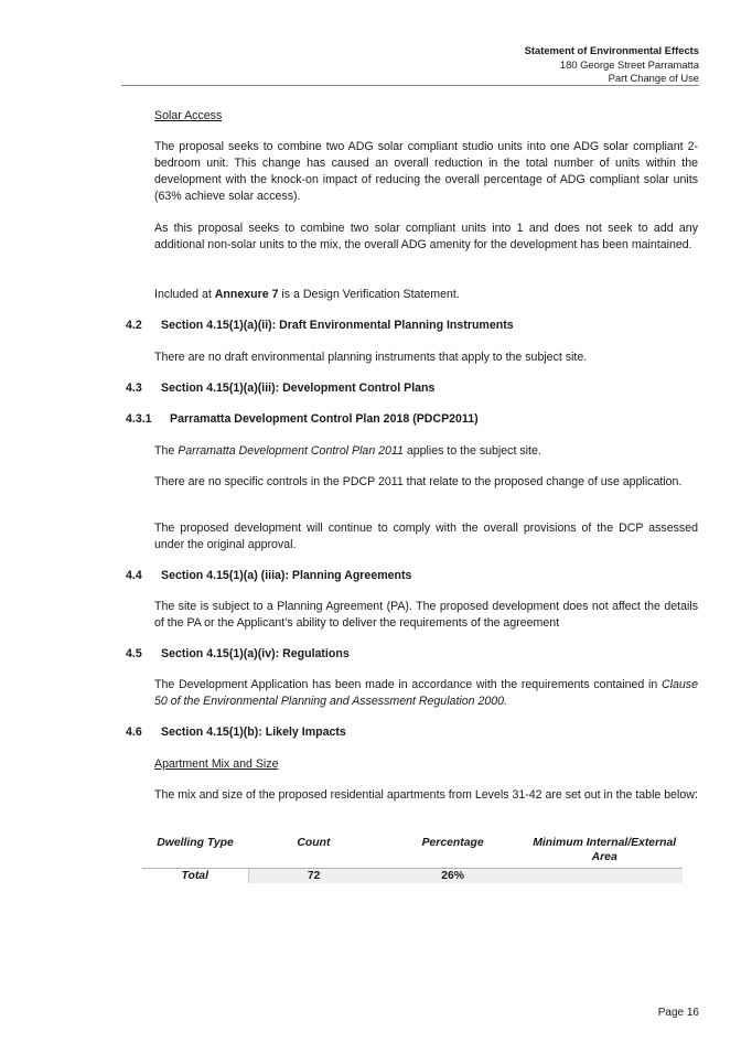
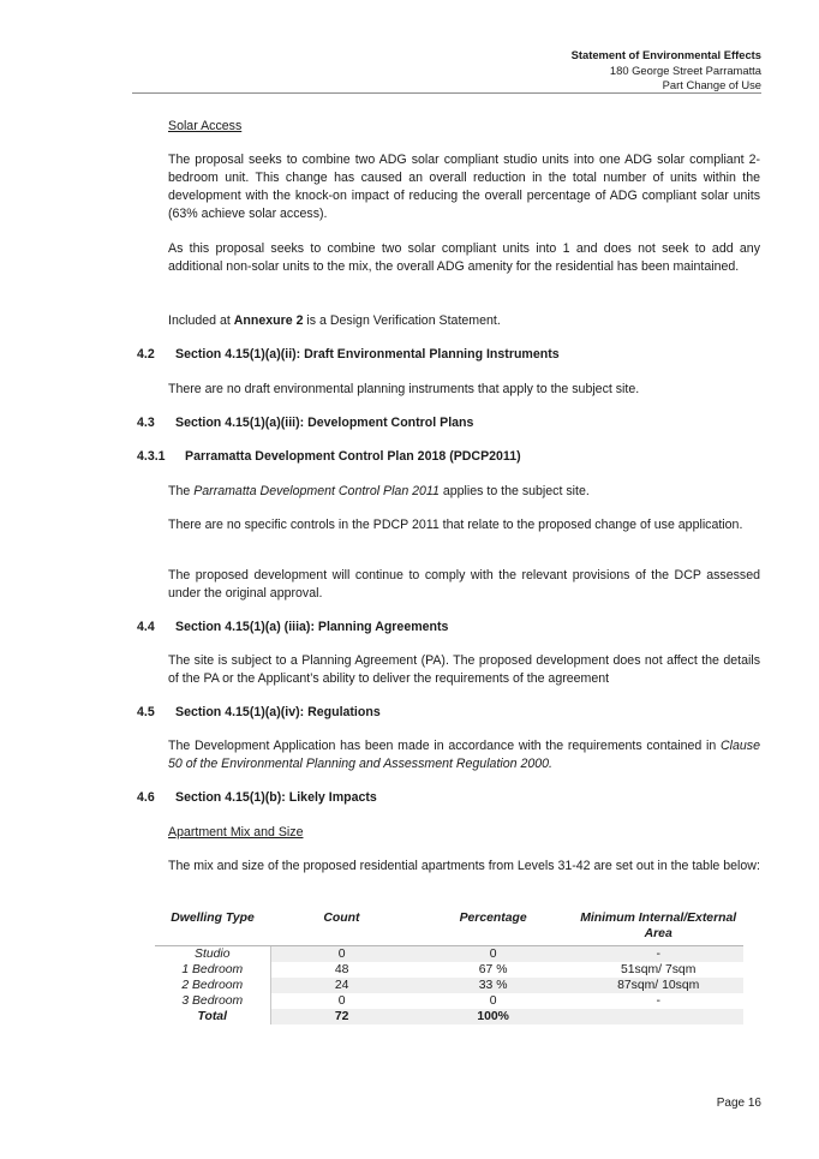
  Statement of Environmental Effects
  180 George Street Parramatta
  Part Change of Use
  Solar Access
  The proposal seeks to combine two ADG solar compliant studio units into one ADG solar compliant 2-bedroom unit. This change has caused an overall reduction in the total number of units within the development with the knock-on impact of reducing the overall percentage of ADG compliant solar units (63% achieve solar access).
- As this proposal seeks to combine two solar compliant units into 1 and does not seek to add any additional non-solar units to the mix, the overall ADG amenity for the development has been maintained.
+ As this proposal seeks to combine two solar compliant units into 1 and does not seek to add any additional non-solar units to the mix, the overall ADG amenity for the residential has been maintained.
- Included at Annexure 7 is a Design Verification Statement.
+ Included at Annexure 2 is a Design Verification Statement.
  4.2 Section 4.15(1)(a)(ii): Draft Environmental Planning Instruments
  There are no draft environmental planning instruments that apply to the subject site.
  4.3 Section 4.15(1)(a)(iii): Development Control Plans
  4.3.1 Parramatta Development Control Plan 2018 (PDCP2011)
  The Parramatta Development Control Plan 2011 applies to the subject site.
  There are no specific controls in the PDCP 2011 that relate to the proposed change of use application.
- The proposed development will continue to comply with the overall provisions of the DCP assessed under the original approval.
+ The proposed development will continue to comply with the relevant provisions of the DCP assessed under the original approval.
  4.4 Section 4.15(1)(a) (iiia): Planning Agreements
  The site is subject to a Planning Agreement (PA). The proposed development does not affect the details of the PA or the Applicant’s ability to deliver the requirements of the agreement
  4.5 Section 4.15(1)(a)(iv): Regulations
  The Development Application has been made in accordance with the requirements contained in Clause 50 of the Environmental Planning and Assessment Regulation 2000.
  4.6 Section 4.15(1)(b): Likely Impacts
  Apartment Mix and Size
  The mix and size of the proposed residential apartments from Levels 31-42 are set out in the table below:
  Dwelling Type	Count	Percentage	Minimum Internal/External Area
+ Studio	0	0	-
+ 1 Bedroom	48	67 %	51sqm/ 7sqm
+ 2 Bedroom	24	33 %	87sqm/ 10sqm
+ 3 Bedroom	0	0	-
- Total	72	26%
+ Total	72	100%
  Page 16
